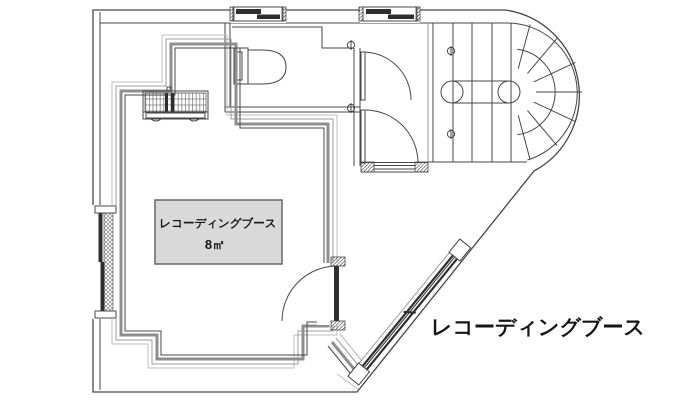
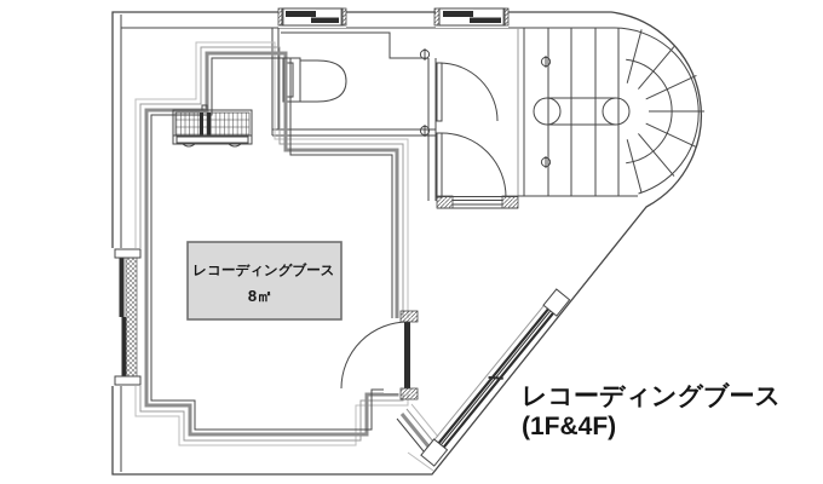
  レコーディングブース
  8㎡
  レコーディングブース
+ (1F&4F)
